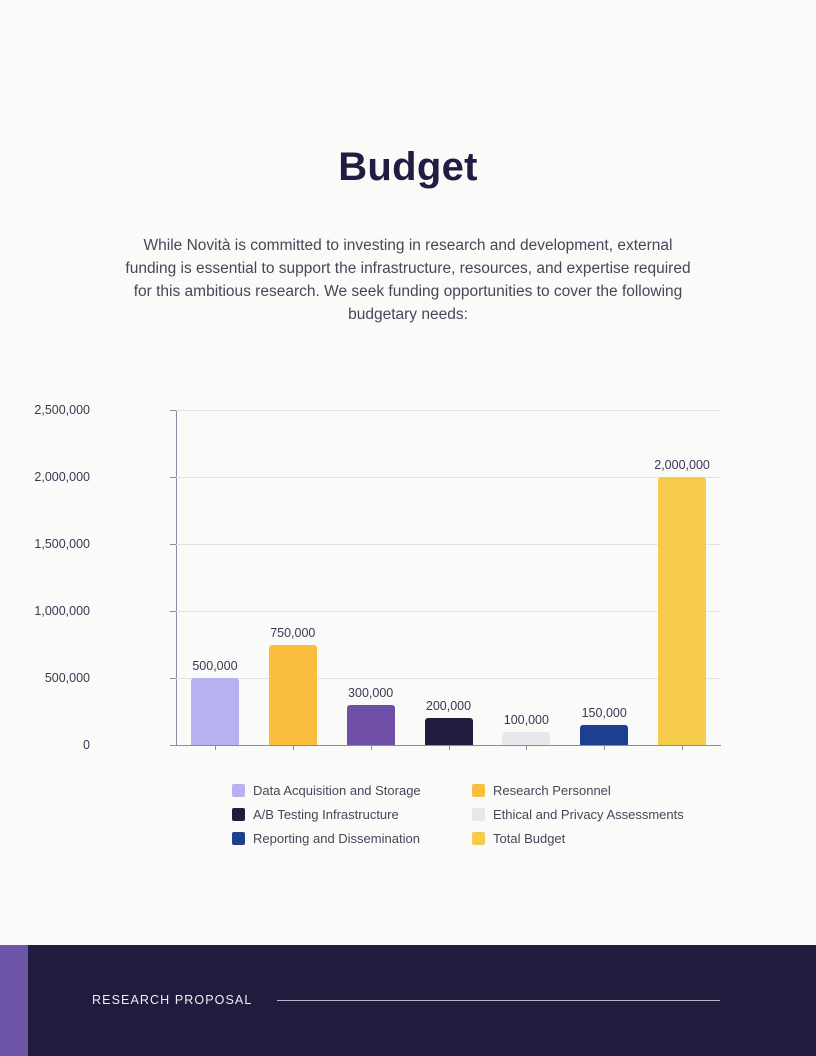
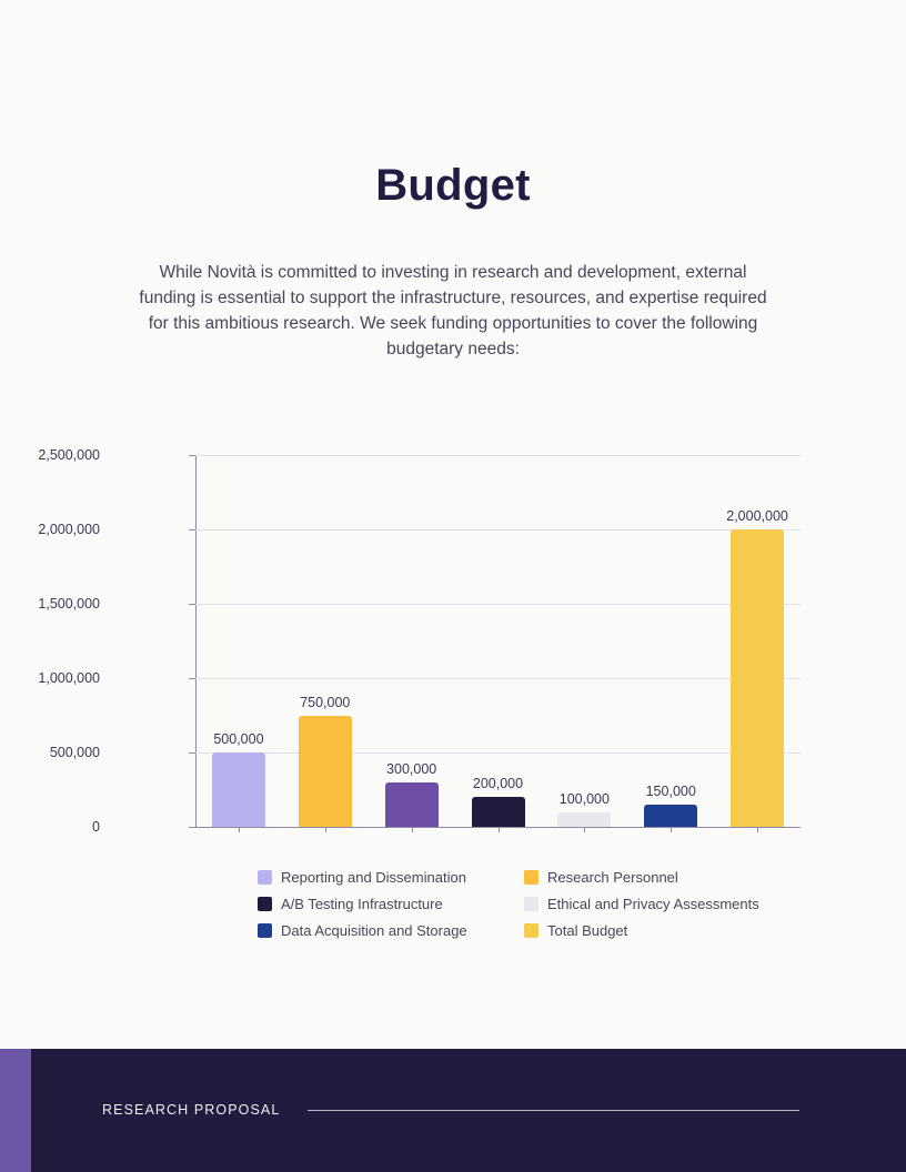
  Budget
  While Novità is committed to investing in research and development, external funding is essential to support the infrastructure, resources, and expertise required for this ambitious research. We seek funding opportunities to cover the following budgetary needs:
  0
  500,000
  1,000,000
  1,500,000
  2,000,000
  2,500,000
  500,000
  750,000
  300,000
  200,000
  100,000
  150,000
  2,000,000
- Data Acquisition and Storage
+ Reporting and Dissemination
  Research Personnel
  A/B Testing Infrastructure
  Ethical and Privacy Assessments
- Reporting and Dissemination
+ Data Acquisition and Storage
  Total Budget
  RESEARCH PROPOSAL
